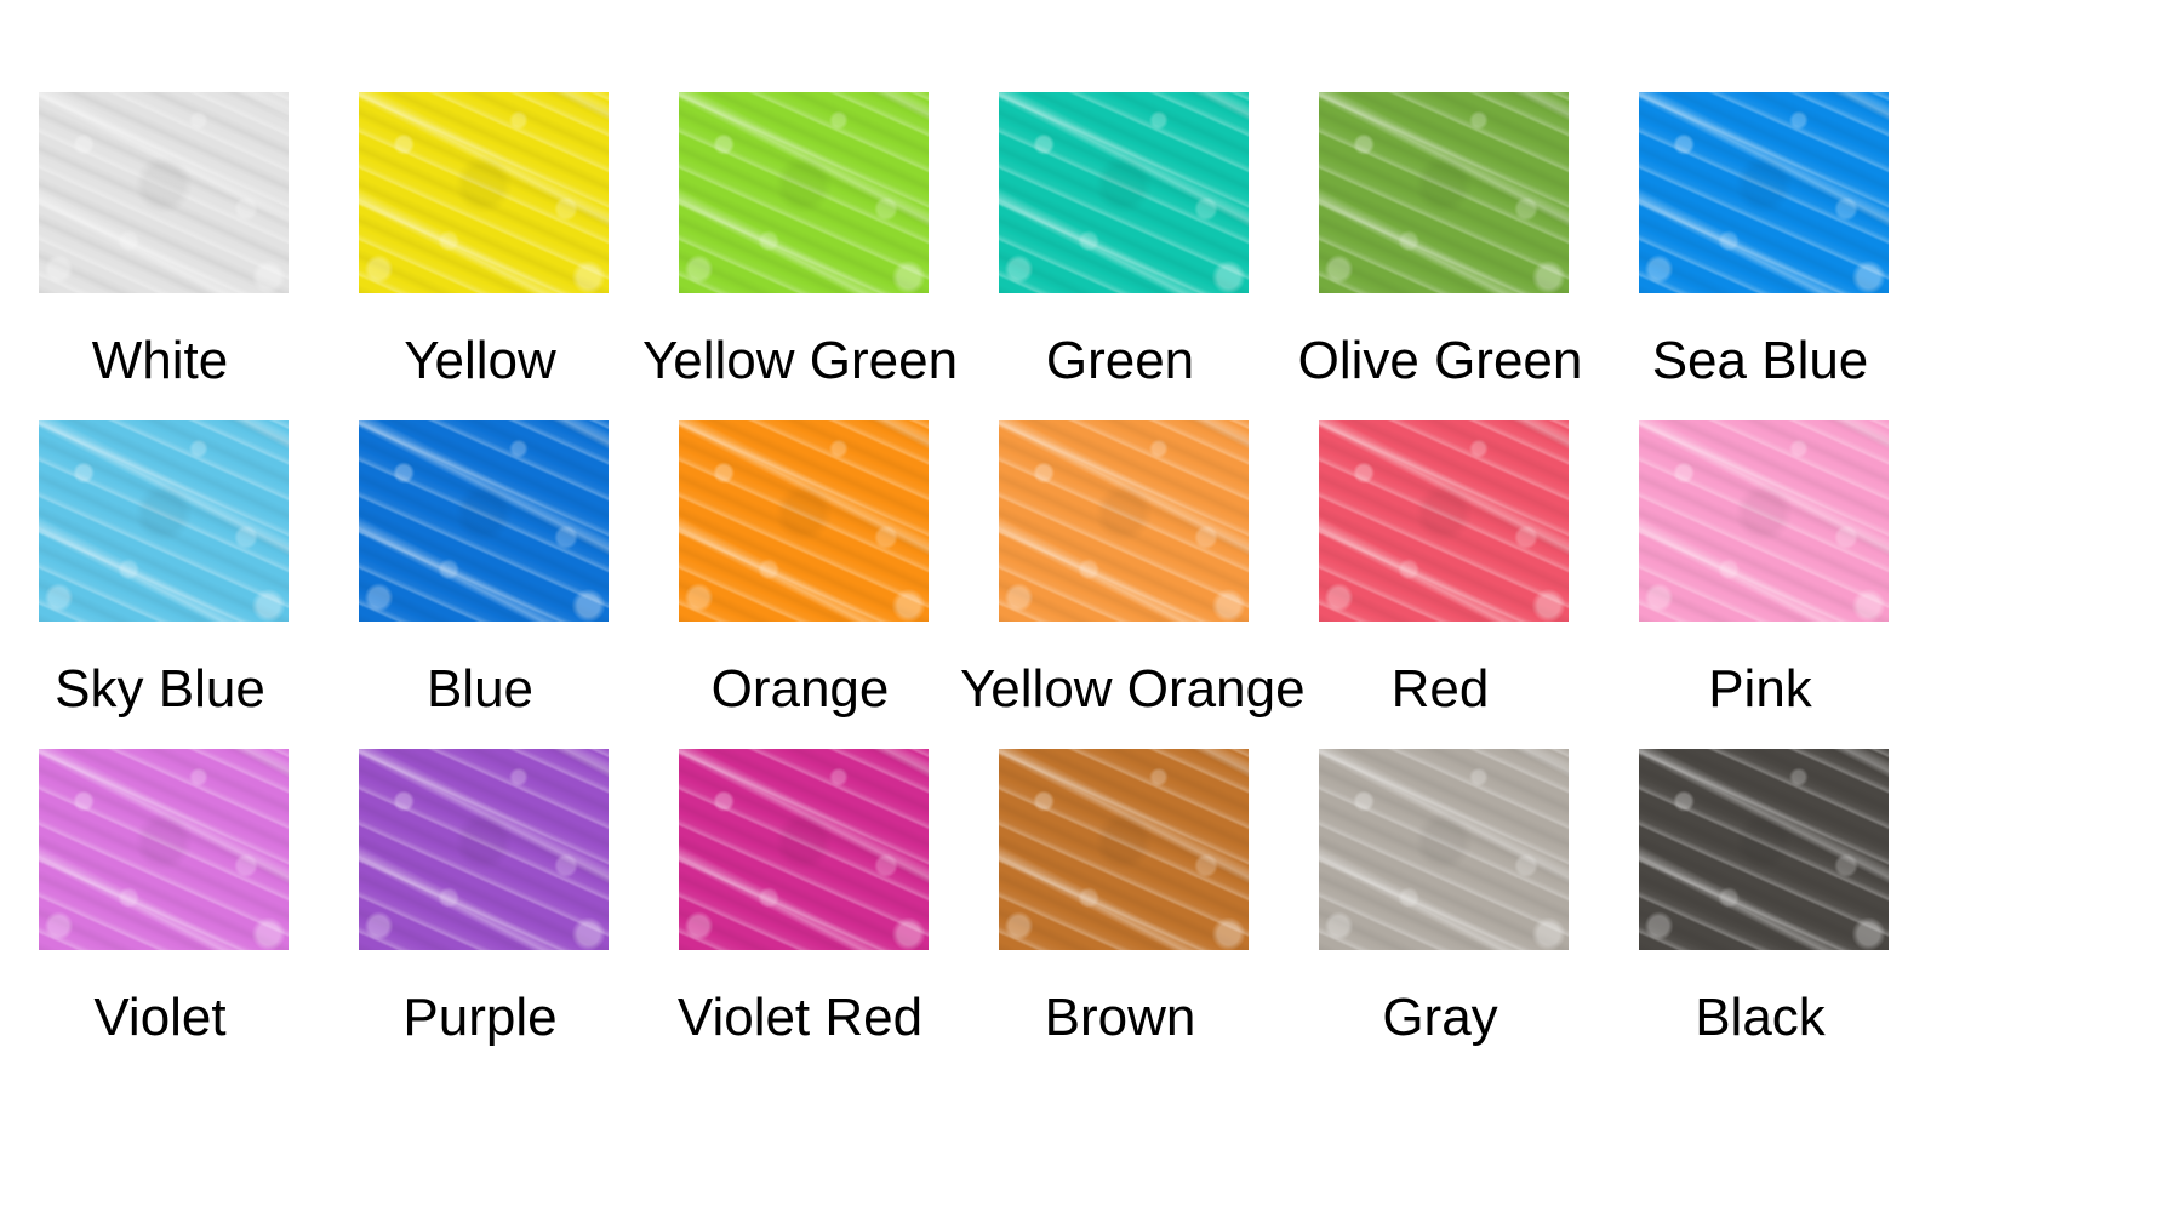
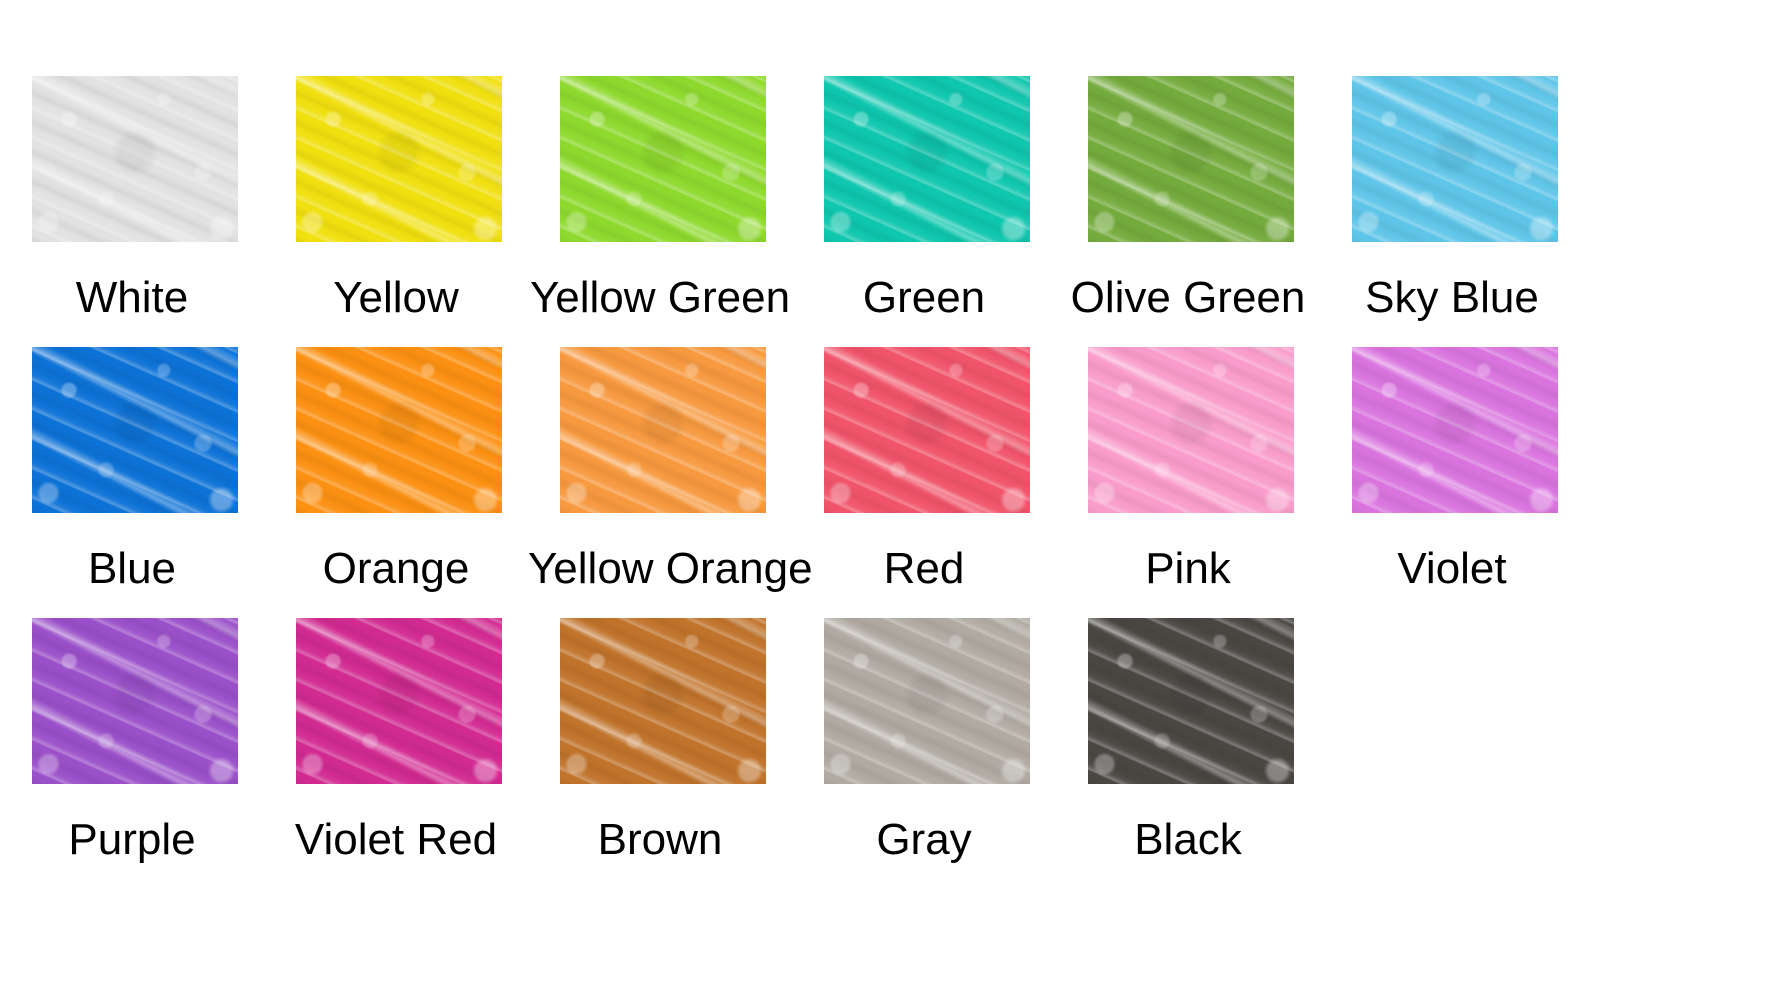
  White
  Yellow
  Yellow Green
  Green
  Olive Green
- Sea Blue
  Sky Blue
  Blue
  Orange
  Yellow Orang
  Red
  Pink
  Violet
  Purple
  Violet Red
  Brown
  Gray
  Black
